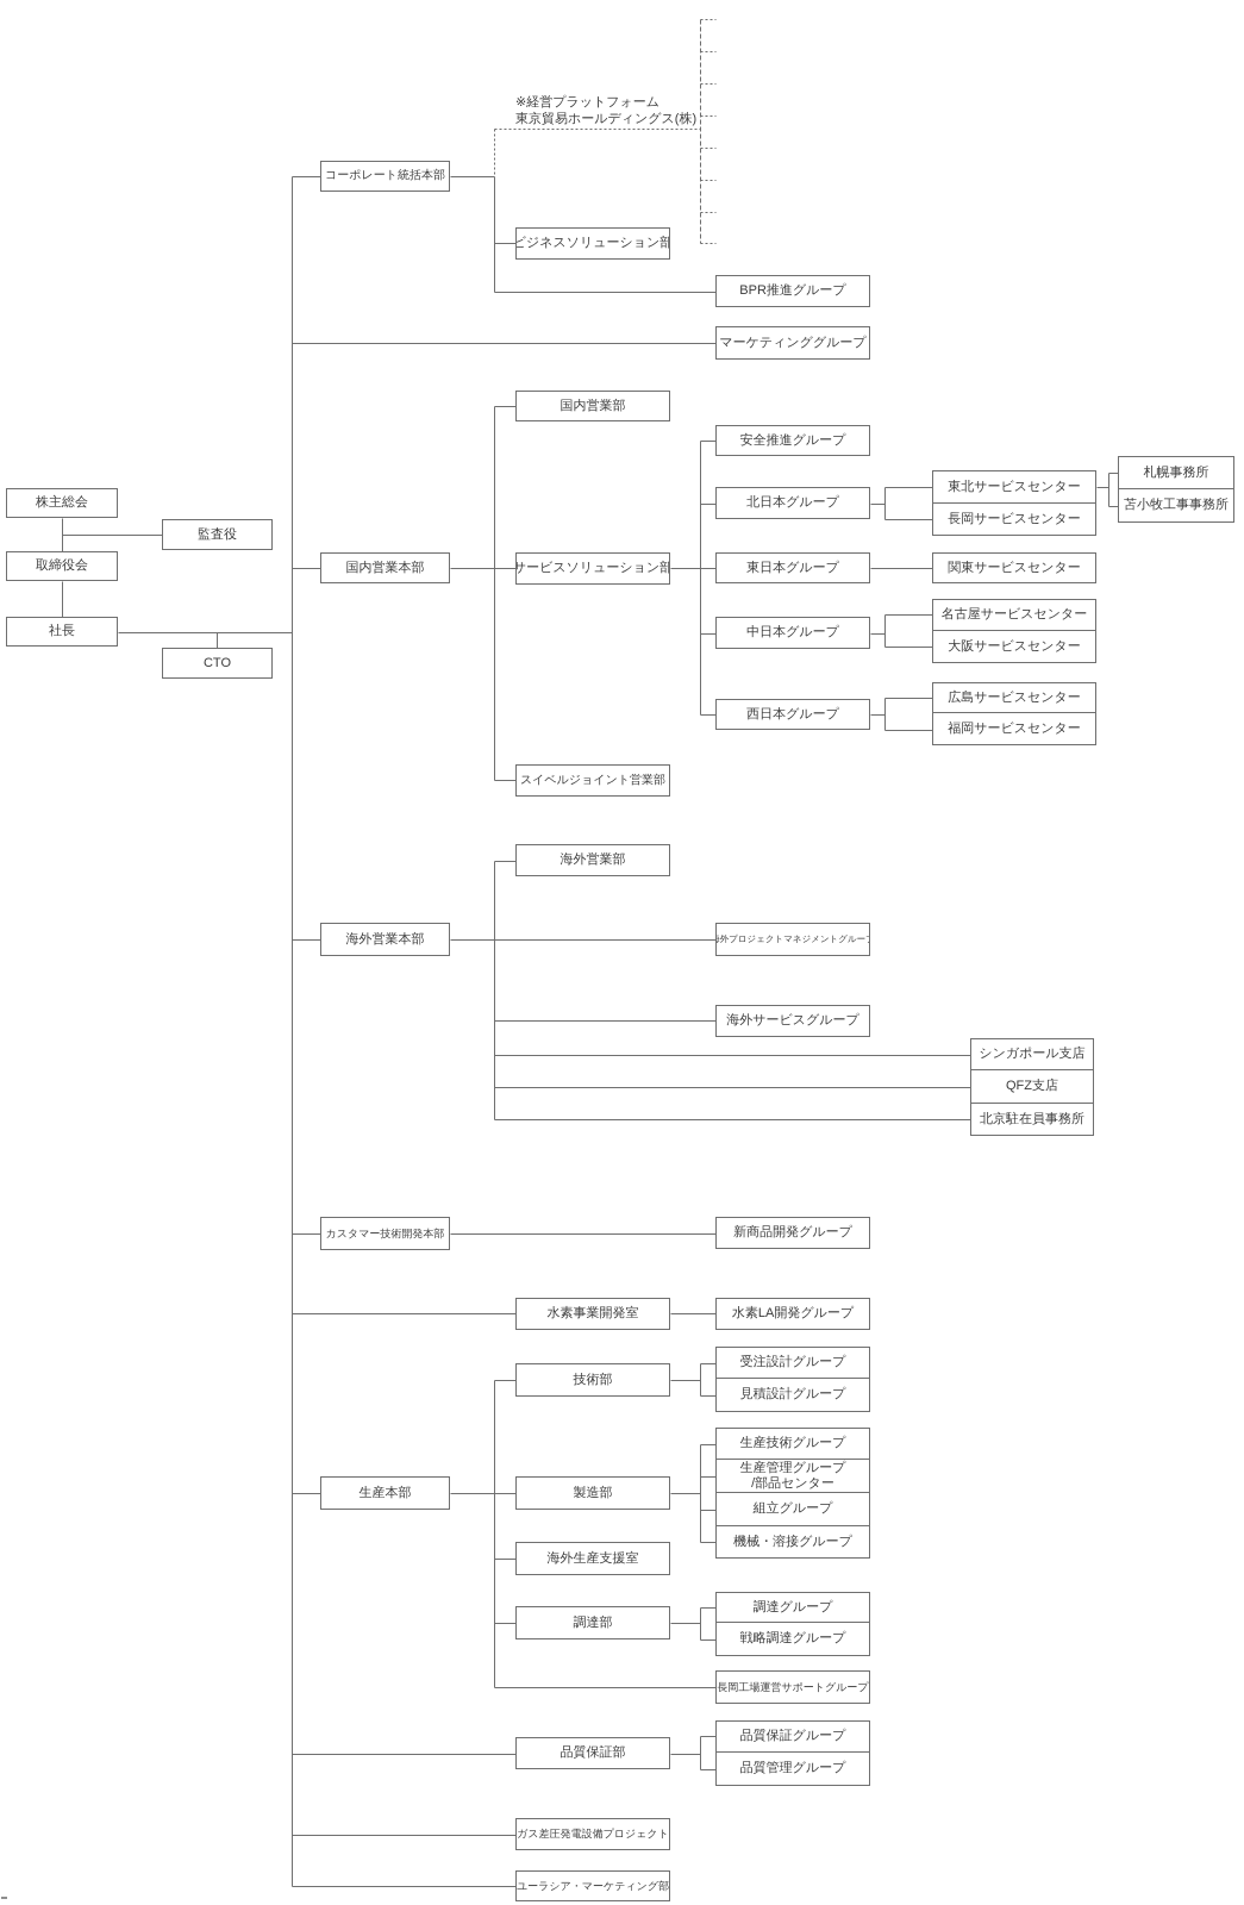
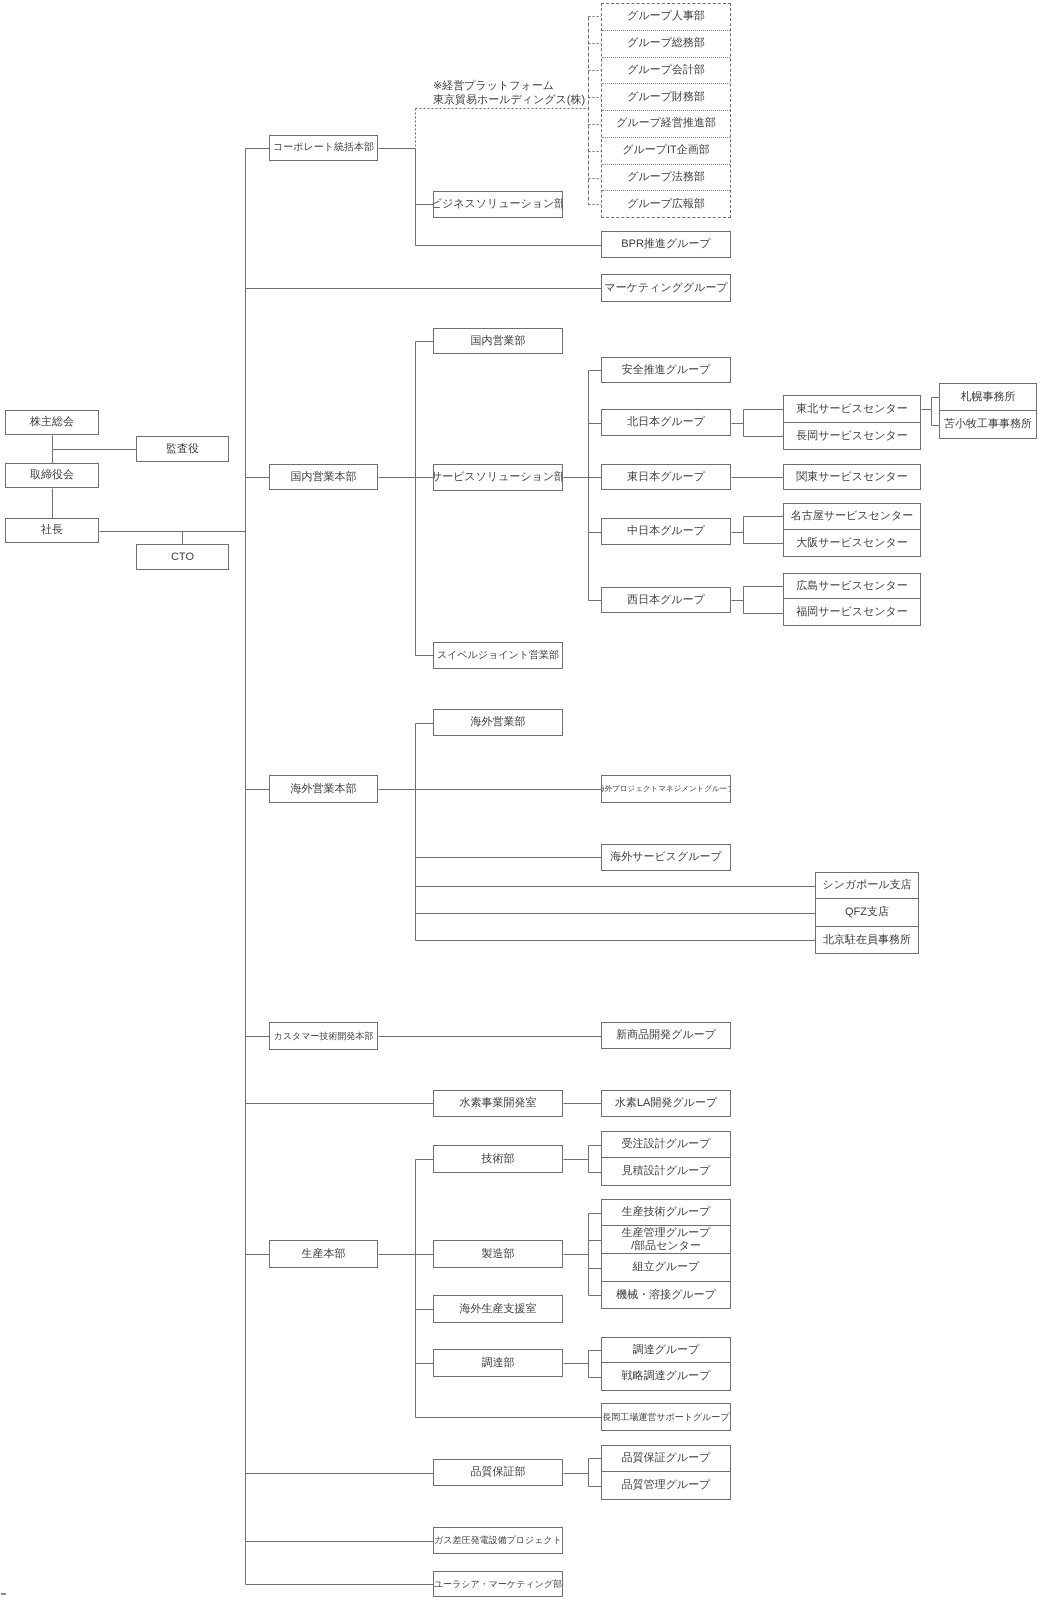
  ※経営プラットフォーム
  東京貿易ホールディングス(株)
+ グループ人事部
+ グループ総務部
+ グループ会計部
+ グループ財務部
+ グループ経営推進部
+ グループIT企画部
+ グループ法務部
+ グループ広報部
  株主総会
  監査役
  取締役会
  社長
  CTO
  コーポレート統括本部
  ビジネスソリューション部
  BPR推進グループ
  マーケティンググループ
  国内営業本部
  国内営業部
  サービスソリューション部
  スイベルジョイント営業部
  安全推進グループ
  北日本グループ
  東日本グループ
  中日本グループ
  西日本グループ
  東北サービスセンター
  長岡サービスセンター
  関東サービスセンター
  名古屋サービスセンター
  大阪サービスセンター
  広島サービスセンター
  福岡サービスセンター
  札幌事務所
  苫小牧工事事務所
  海外営業本部
  海外営業部
  海外プロジェクトマネジメントグループ
  海外サービスグループ
  シンガポール支店
  QFZ支店
  北京駐在員事務所
  カスタマー技術開発本部
  新商品開発グループ
  水素事業開発室
  水素LA開発グループ
  生産本部
  技術部
  受注設計グループ
  見積設計グループ
  製造部
  生産技術グループ
  生産管理グループ
  /部品センター
  組立グループ
  機械・溶接グループ
  海外生産支援室
  調達部
  調達グループ
  戦略調達グループ
  長岡工場運営サポートグループ
  品質保証部
  品質保証グループ
  品質管理グループ
  ガス差圧発電設備プロジェクト
  ユーラシア・マーケティング部
